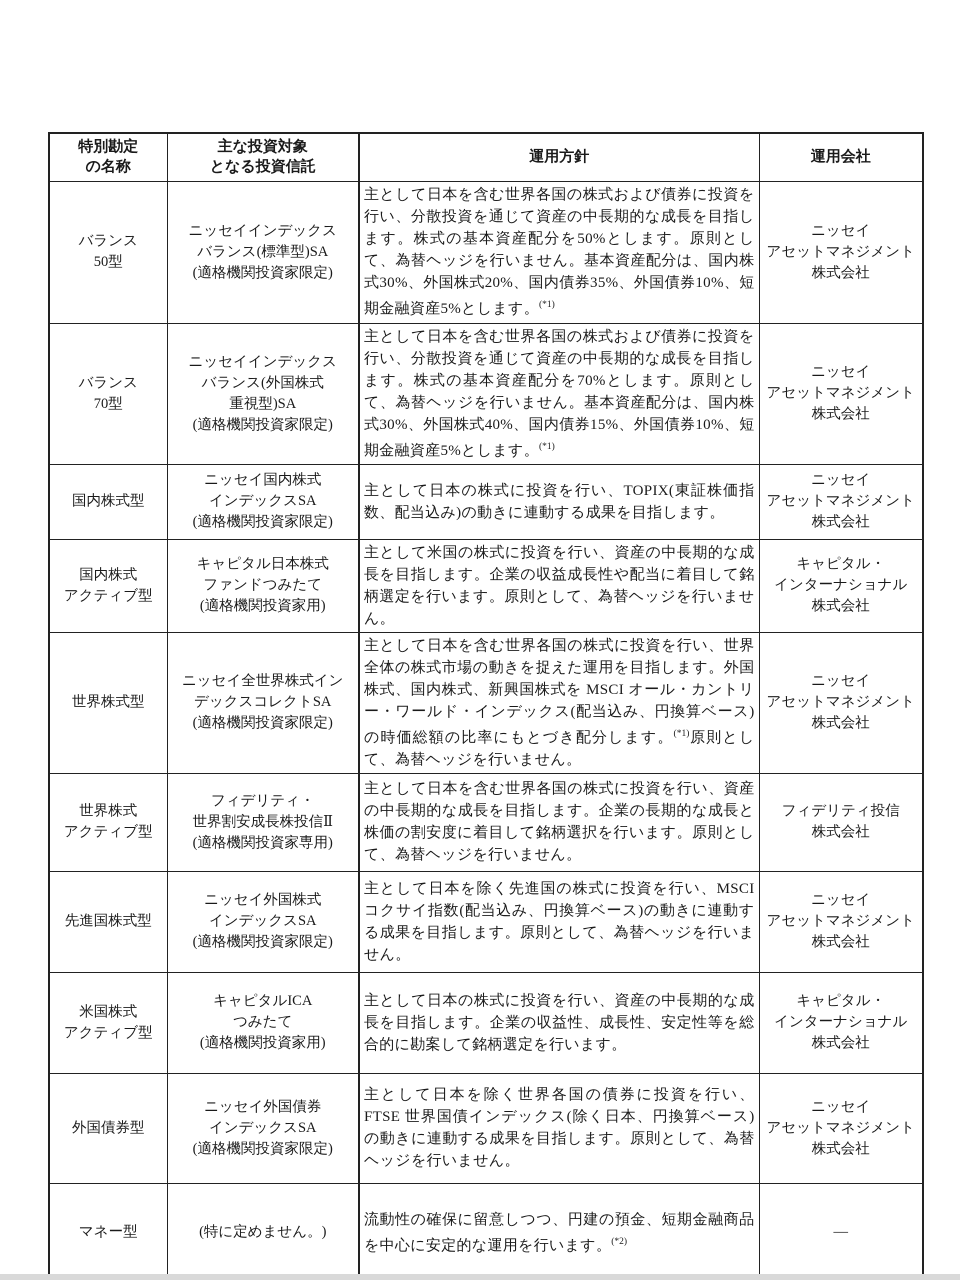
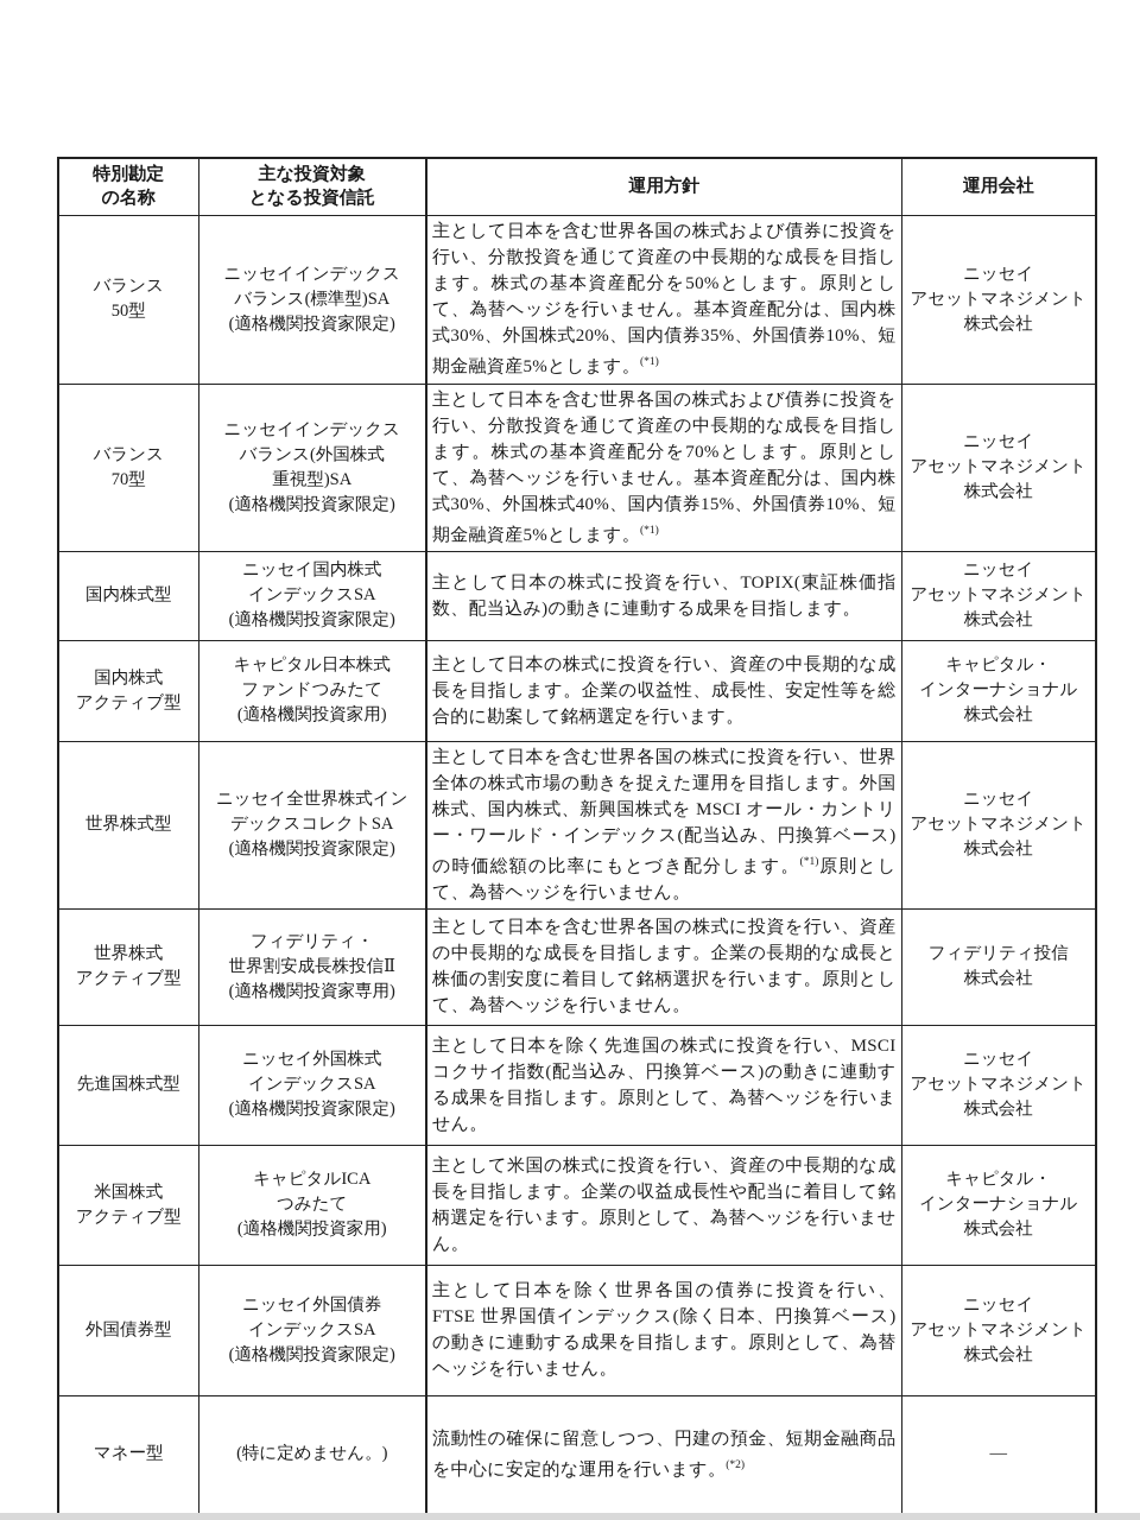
  特別勘定 の名称	主な投資対象 となる投資信託	運用方針	運用会社
  バランス 50型	ニッセイインデックス バランス(標準型)SA (適格機関投資家限定)	主として日本を含む世界各国の株式および債券に投資を行い、分散投資を通じて資産の中長期的な成長を目指します。株式の基本資産配分を50%とします。原則として、為替ヘッジを行いません。基本資産配分は、国内株式30%、外国株式20%、国内債券35%、外国債券10%、短期金融資産5%とします。(*1)	ニッセイ アセットマネジメント 株式会社
  バランス 70型	ニッセイインデックス バランス(外国株式 重視型)SA (適格機関投資家限定)	主として日本を含む世界各国の株式および債券に投資を行い、分散投資を通じて資産の中長期的な成長を目指します。株式の基本資産配分を70%とします。原則として、為替ヘッジを行いません。基本資産配分は、国内株式30%、外国株式40%、国内債券15%、外国債券10%、短期金融資産5%とします。(*1)	ニッセイ アセットマネジメント 株式会社
  国内株式型	ニッセイ国内株式 インデックスSA (適格機関投資家限定)	主として日本の株式に投資を行い、TOPIX(東証株価指数、配当込み)の動きに連動する成果を目指します。	ニッセイ アセットマネジメント 株式会社
- 国内株式 アクティブ型	キャピタル日本株式 ファンドつみたて (適格機関投資家用)	主として米国の株式に投資を行い、資産の中長期的な成長を目指します。企業の収益成長性や配当に着目して銘柄選定を行います。原則として、為替ヘッジを行いません。	キャピタル・ インターナショナル 株式会社
+ 国内株式 アクティブ型	キャピタル日本株式 ファンドつみたて (適格機関投資家用)	主として日本の株式に投資を行い、資産の中長期的な成長を目指します。企業の収益性、成長性、安定性等を総合的に勘案して銘柄選定を行います。	キャピタル・ インターナショナル 株式会社
  世界株式型	ニッセイ全世界株式イン デックスコレクトSA (適格機関投資家限定)	主として日本を含む世界各国の株式に投資を行い、世界全体の株式市場の動きを捉えた運用を目指します。外国株式、国内株式、新興国株式を MSCI オール・カントリー・ワールド・インデックス(配当込み、円換算ベース)の時価総額の比率にもとづき配分します。(*1)原則として、為替ヘッジを行いません。	ニッセイ アセットマネジメント 株式会社
  世界株式 アクティブ型	フィデリティ・ 世界割安成長株投信Ⅱ (適格機関投資家専用)	主として日本を含む世界各国の株式に投資を行い、資産の中長期的な成長を目指します。企業の長期的な成長と株価の割安度に着目して銘柄選択を行います。原則として、為替ヘッジを行いません。	フィデリティ投信 株式会社
  先進国株式型	ニッセイ外国株式 インデックスSA (適格機関投資家限定)	主として日本を除く先進国の株式に投資を行い、MSCIコクサイ指数(配当込み、円換算ベース)の動きに連動する成果を目指します。原則として、為替ヘッジを行いません。	ニッセイ アセットマネジメント 株式会社
- 米国株式 アクティブ型	キャピタルICA つみたて (適格機関投資家用)	主として日本の株式に投資を行い、資産の中長期的な成長を目指します。企業の収益性、成長性、安定性等を総合的に勘案して銘柄選定を行います。	キャピタル・ インターナショナル 株式会社
+ 米国株式 アクティブ型	キャピタルICA つみたて (適格機関投資家用)	主として米国の株式に投資を行い、資産の中長期的な成長を目指します。企業の収益成長性や配当に着目して銘柄選定を行います。原則として、為替ヘッジを行いません。	キャピタル・ インターナショナル 株式会社
  外国債券型	ニッセイ外国債券 インデックスSA (適格機関投資家限定)	主として日本を除く世界各国の債券に投資を行い、FTSE 世界国債インデックス(除く日本、円換算ベース)の動きに連動する成果を目指します。原則として、為替ヘッジを行いません。	ニッセイ アセットマネジメント 株式会社
  マネー型	(特に定めません。)	流動性の確保に留意しつつ、円建の預金、短期金融商品を中心に安定的な運用を行います。(*2)	―
